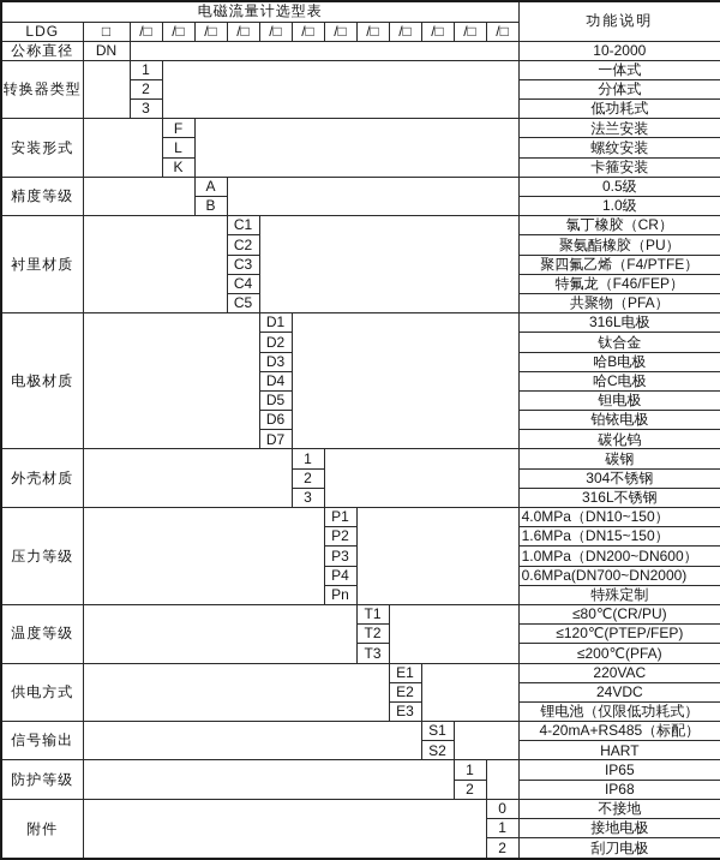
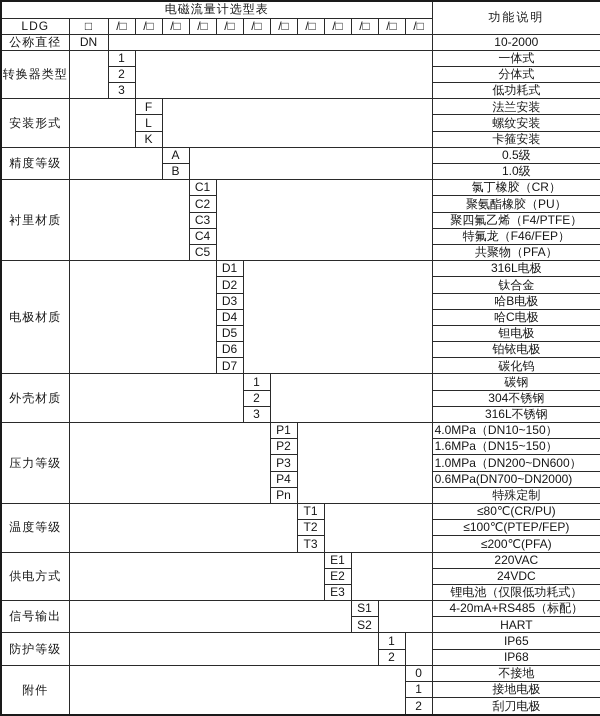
  电磁流量计选型表	功能说明
  LDG	□	/□	/□	/□	/□	/□	/□	/□	/□	/□	/□	/□	/□
  公称直径	DN		10-2000
  转换器类型		1		一体式
  2	分体式
  3	低功耗式
  安装形式		F		法兰安装
  L	螺纹安装
  K	卡箍安装
  精度等级		A		0.5级
  B	1.0级
  衬里材质		C1		氯丁橡胶（CR）
  C2	聚氨酯橡胶（PU）
  C3	聚四氟乙烯（F4/PTFE）
  C4	特氟龙（F46/FEP）
  C5	共聚物（PFA）
  电极材质		D1		316L电极
  D2	钛合金
  D3	哈B电极
  D4	哈C电极
  D5	钽电极
  D6	铂铱电极
  D7	碳化钨
  外壳材质		1		碳钢
  2	304不锈钢
  3	316L不锈钢
  压力等级		P1		4.0MPa（DN10~150）
  P2	1.6MPa（DN15~150）
  P3	1.0MPa（DN200~DN600）
  P4	0.6MPa(DN700~DN2000)
  Pn	特殊定制
  温度等级		T1		≤80℃(CR/PU)
- T2	≤120℃(PTEP/FEP)
+ T2	≤100℃(PTEP/FEP)
  T3	≤200℃(PFA)
  供电方式		E1		220VAC
  E2	24VDC
  E3	锂电池（仅限低功耗式）
  信号输出		S1		4-20mA+RS485（标配）
  S2	HART
  防护等级		1		IP65
  2	IP68
  附件		0	不接地
  1	接地电极
  2	刮刀电极
